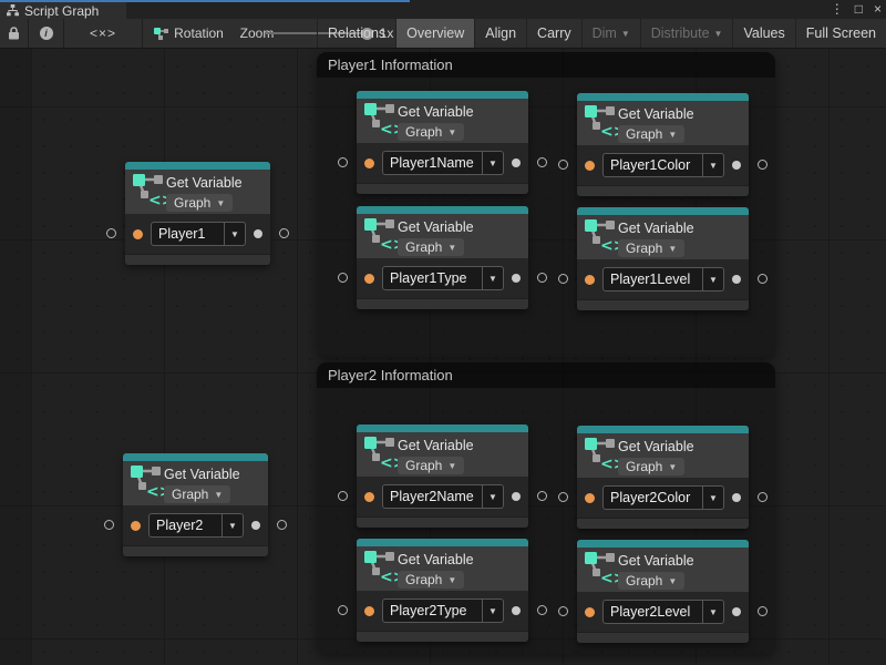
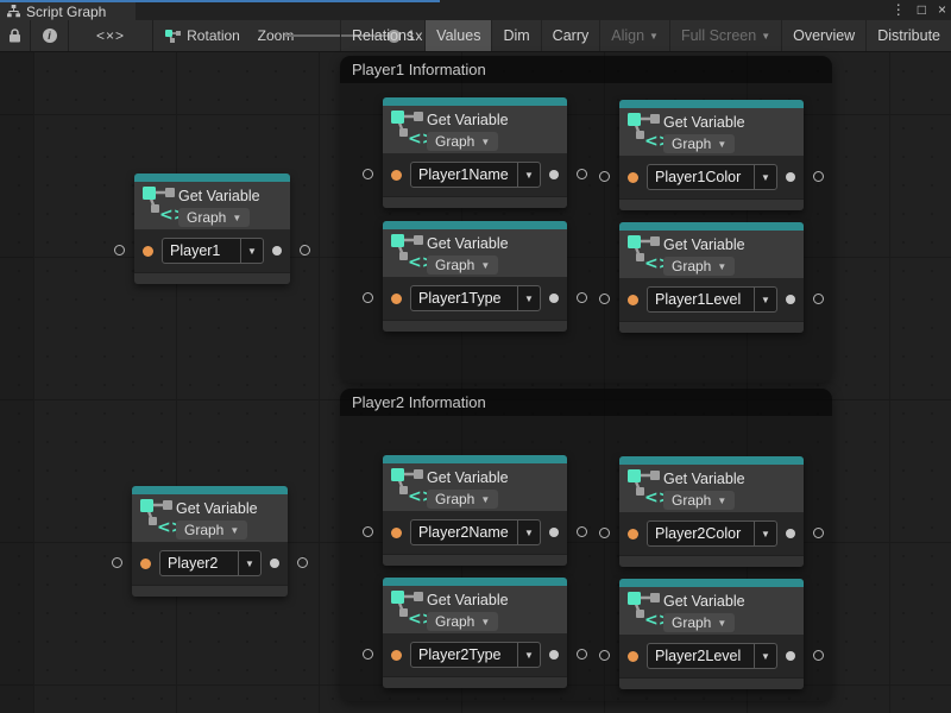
  Script Graph
  ⋮
  □
  ×
  i
  <×>
  Rotation
  Zoo
  1x
  Relations
- Overview
+ Values
- Align
+ Dim
  Carry
- Dim
+ Align
  ▼
- Distribute
+ Full Screen
  ▼
- Values
+ Overview
- Full Screen
+ Distribute
  Player1 Information
  Player2 Information
  Get Variable
  Graph
  ▼
  Player1
  ▼
  Get Variable
  Graph
  ▼
  Player1Name
  ▼
  Get Variable
  Graph
  ▼
  Player1Color
  ▼
  Get Variable
  Graph
  ▼
  Player1Type
  ▼
  Get Variable
  Graph
  ▼
  Player1Level
  ▼
  Get Variable
  Graph
  ▼
  Player2
  ▼
  Get Variable
  Graph
  ▼
  Player2Name
  ▼
  Get Variable
  Graph
  ▼
  Player2Color
  ▼
  Get Variable
  Graph
  ▼
  Player2Type
  ▼
  Get Variable
  Graph
  ▼
  Player2Level
  ▼
